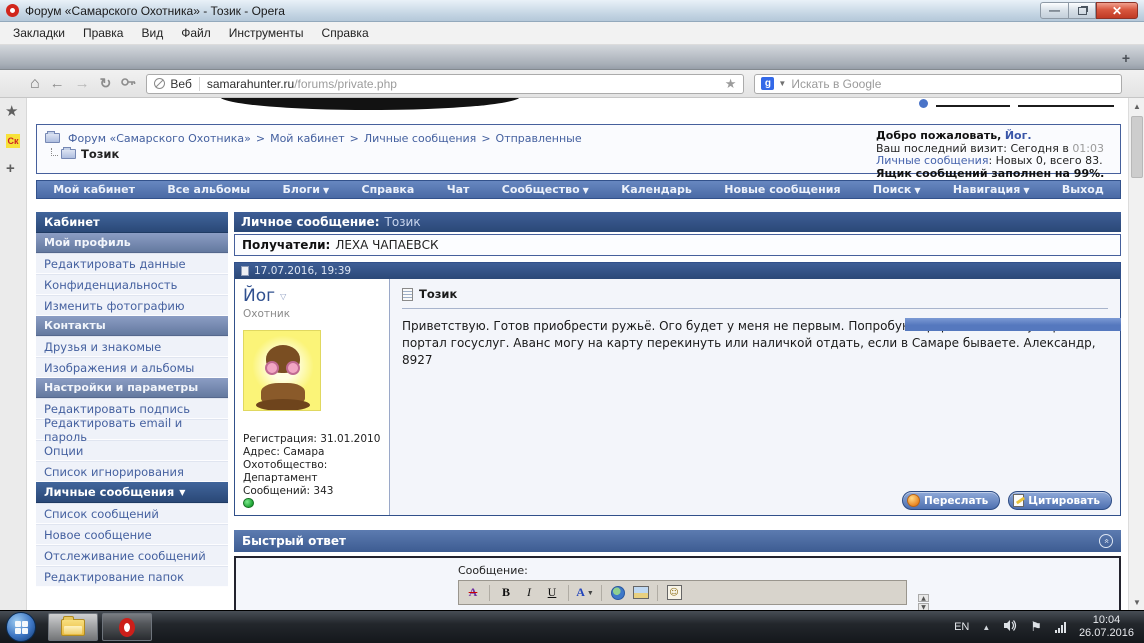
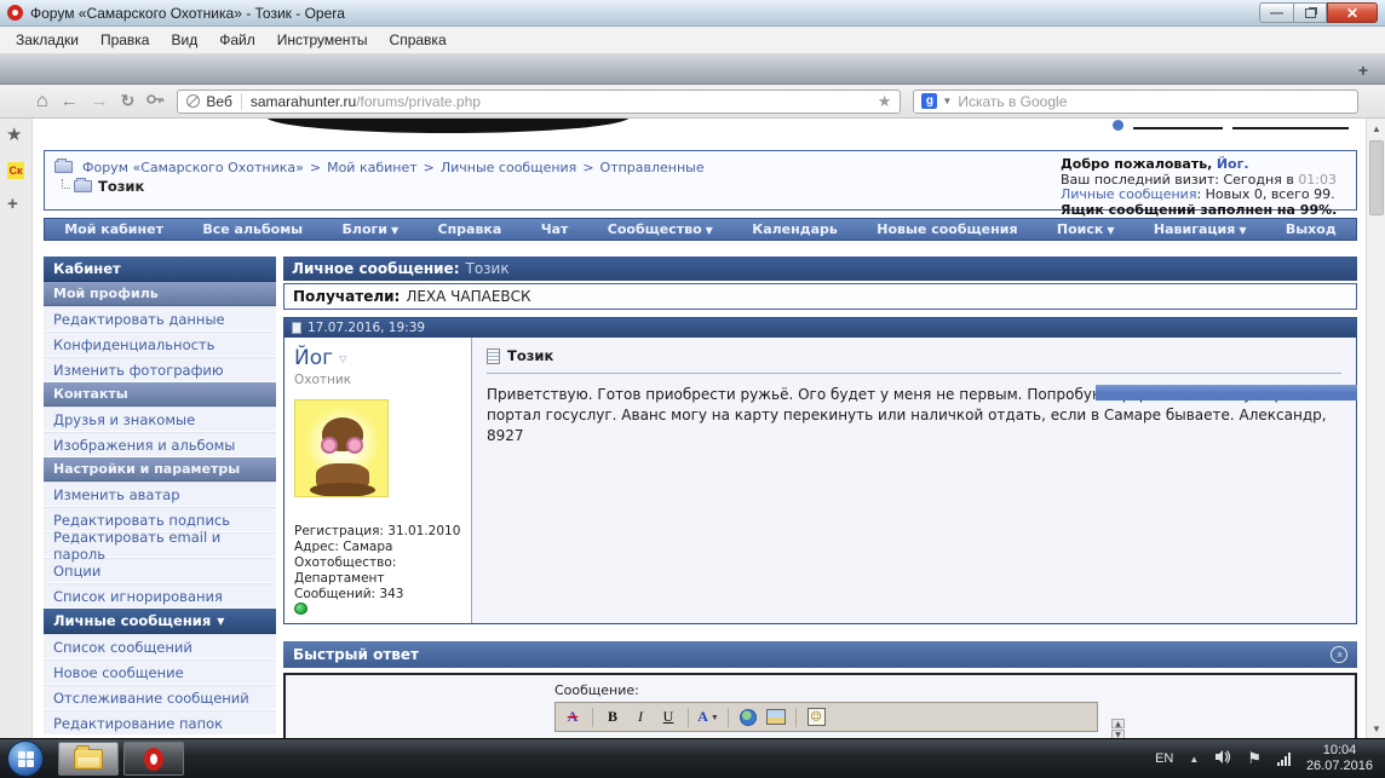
  Форум «Самарского Охотника» - Тозик - Opera
  —
  ✕
  Закладки
  Правка
  Вид
  Файл
  Инструменты
  Справка
  +
  ⌂
  ←
  →
  ↻
  Веб
  samarahunter.ru
  /forums/private.php
  ★
  g
  ▼
  Искать в Google
  ★
  Ск
  +
  Форум «Самарского Охотника»
  >
  Мой кабинет
  >
  Личные сообщения
  >
  Отправленные
  Тозик
  Добро пожаловать, Йог.
  Ваш последний визит: Сегодня в 01:03
- Личные сообщения: Новых 0, всего 83.
+ Личные сообщения: Новых 0, всего 99.
  Ящик сообщений заполнен на 99%.
  Мой кабинет
  Все альбомы
  Блоги ▼
  Справка
  Чат
  Сообщество ▼
  Календарь
  Новые сообщения
  Поиск ▼
  Навигация ▼
  Выход
  Кабинет
  Мой профиль
  Редактировать данные
  Конфиденциальность
  Изменить фотографию
  Контакты
  Друзья и знакомые
  Изображения и альбомы
  Настройки и параметры
+ Изменить аватар
  Редактировать подпись
  Редактировать email и пароль
  Опции
  Список игнорирования
  Личные сообщения
  ▼
  Список сообщений
  Новое сообщение
  Отслеживание сообщений
  Редактирование папок
  Личное сообщение:
  Тозик
  Получатели:
  ЛЕХА ЧАПАЕВСК
  17.07.2016, 19:39
  Йог
  ▽
  Охотник
  Регистрация: 31.01.2010
  Адрес: Самара
  Охотобщество: Департамент
  Сообщений: 343
  Тозик
  Приветствую. Готов приобрести ружьё. Ого будет у меня не первым. Попробу портал госуслуг. Аванс могу на карту перекинуть или наличкой отдать, если в Самаре бываете. Александр, 8927
- Переслать
- Цитировать
  Быстрый ответ
  Сообщение:
  A
  B
  I
  U
  A
  ▼
  ☺
  ▲
  ▼
  EN
  ▲
  ⚑
  10:04
  26.07.2016
